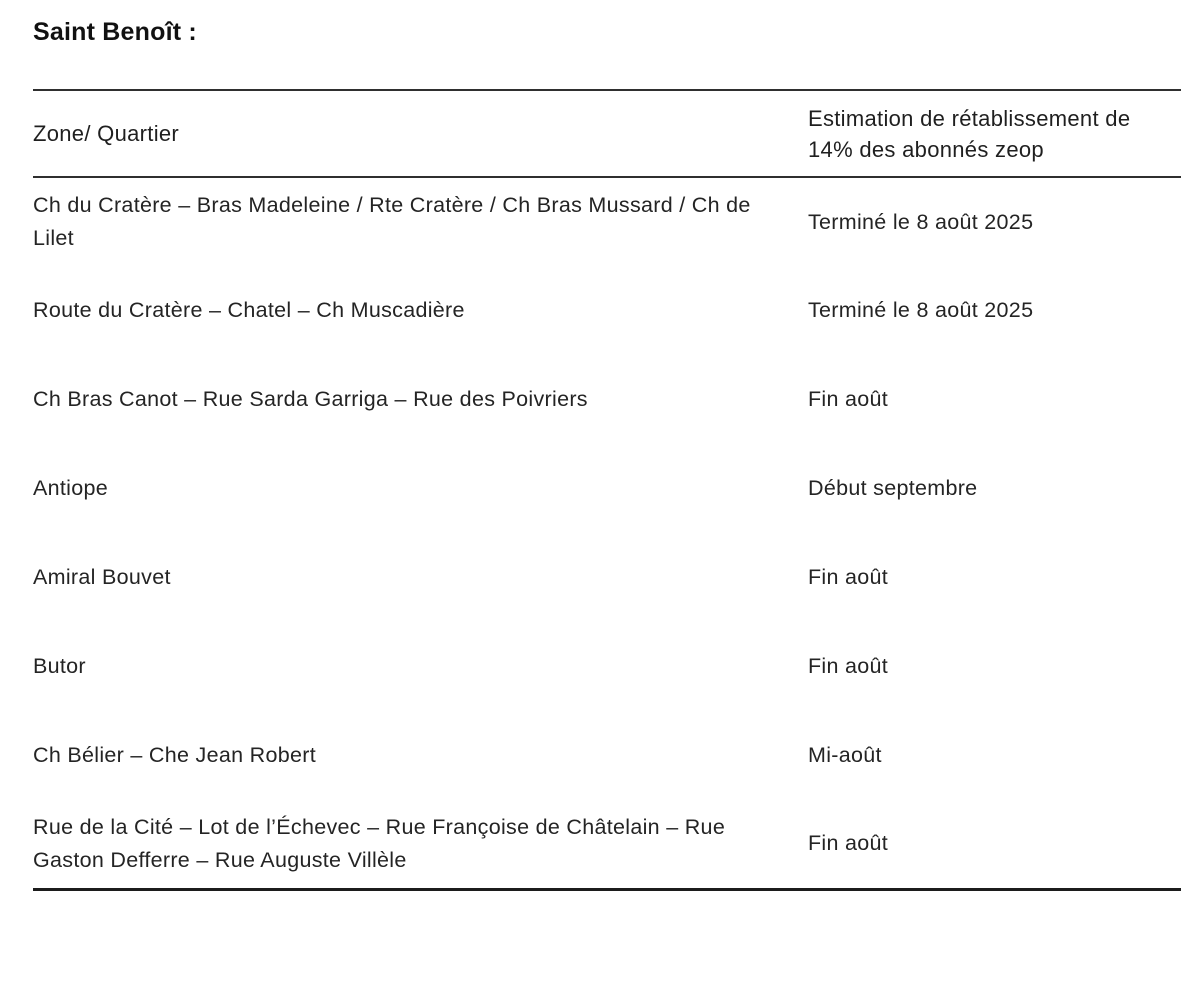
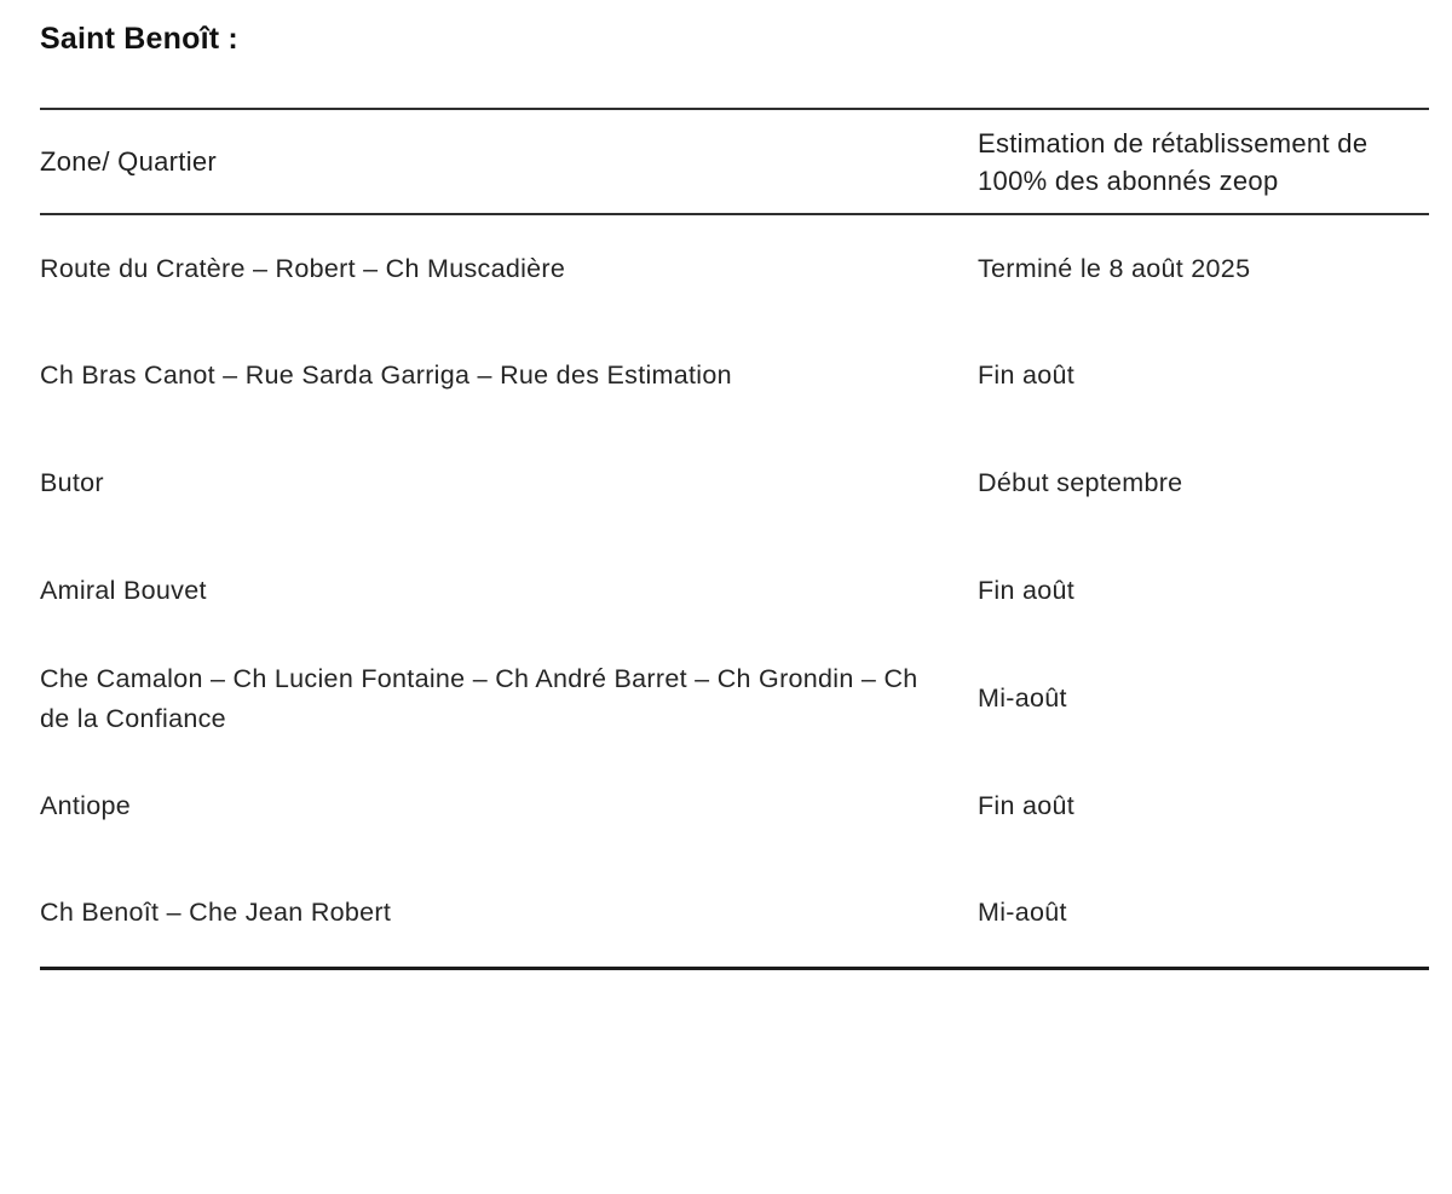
  Saint Benoît :
- Zone/ Quartier	Estimation de rétablissement de 14% des abonnés zeop
+ Zone/ Quartier	Estimation de rétablissement de 100% des abonnés zeop
- Ch du Cratère – Bras Madeleine / Rte Cratère / Ch Bras Mussard / Ch de Lilet	Terminé le 8 août 2025
- Route du Cratère – Chatel – Ch Muscadière	Terminé le 8 août 2025
+ Route du Cratère – Robert – Ch Muscadière	Terminé le 8 août 2025
- Ch Bras Canot – Rue Sarda Garriga – Rue des Poivriers	Fin août
+ Ch Bras Canot – Rue Sarda Garriga – Rue des Estimation	Fin août
- Antiope	Début septembre
+ Butor	Début septembre
  Amiral Bouvet	Fin août
+ Che Camalon – Ch Lucien Fontaine – Ch André Barret – Ch Grondin – Ch de la Confiance	Mi-août
- Butor	Fin août
+ Antiope	Fin août
- Ch Bélier – Che Jean Robert	Mi-août
+ Ch Benoît – Che Jean Robert	Mi-août
- Rue de la Cité – Lot de l’Échevec – Rue Françoise de Châtelain – Rue Gaston Defferre – Rue Auguste Villèle	Fin août
